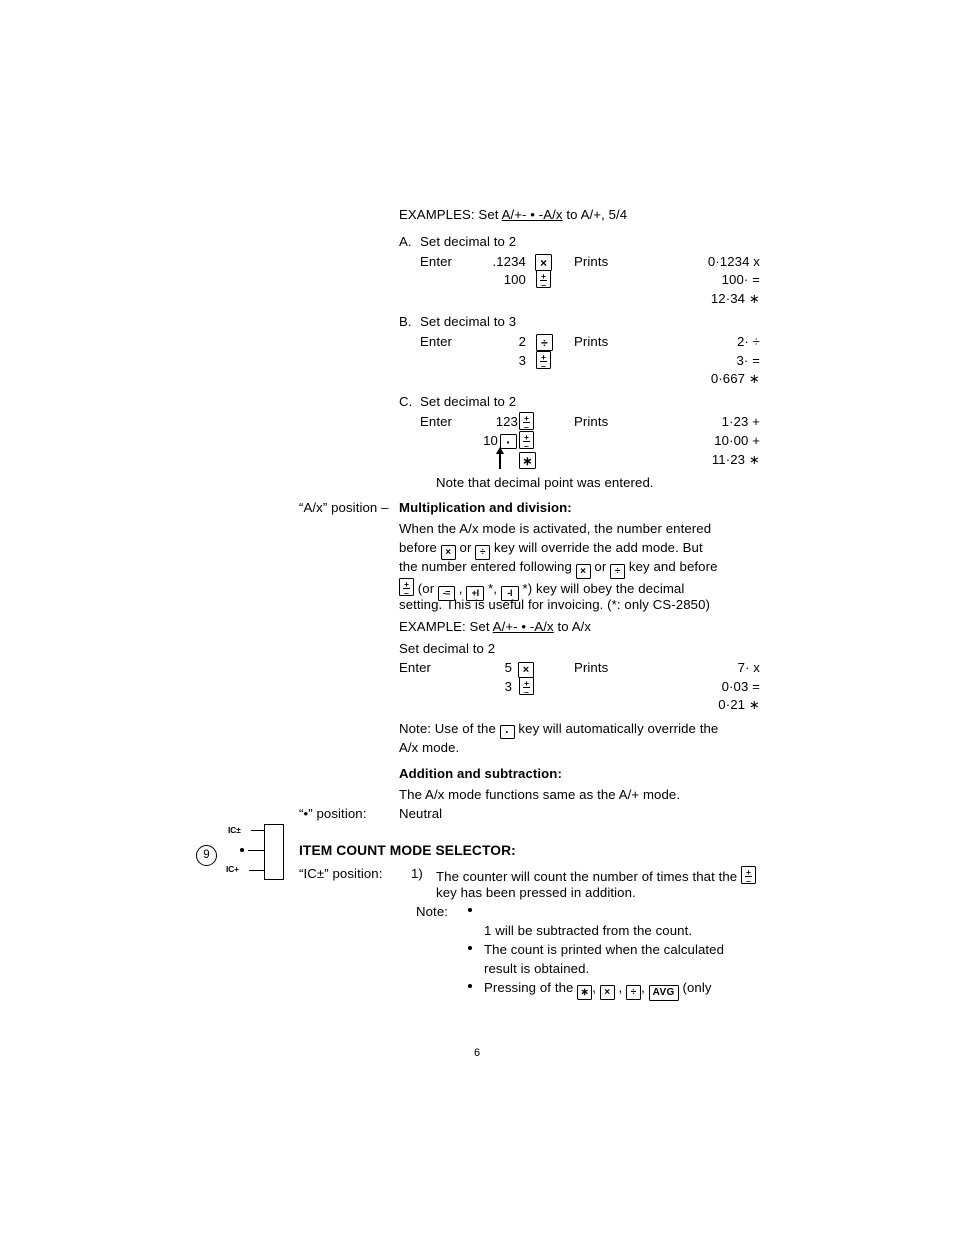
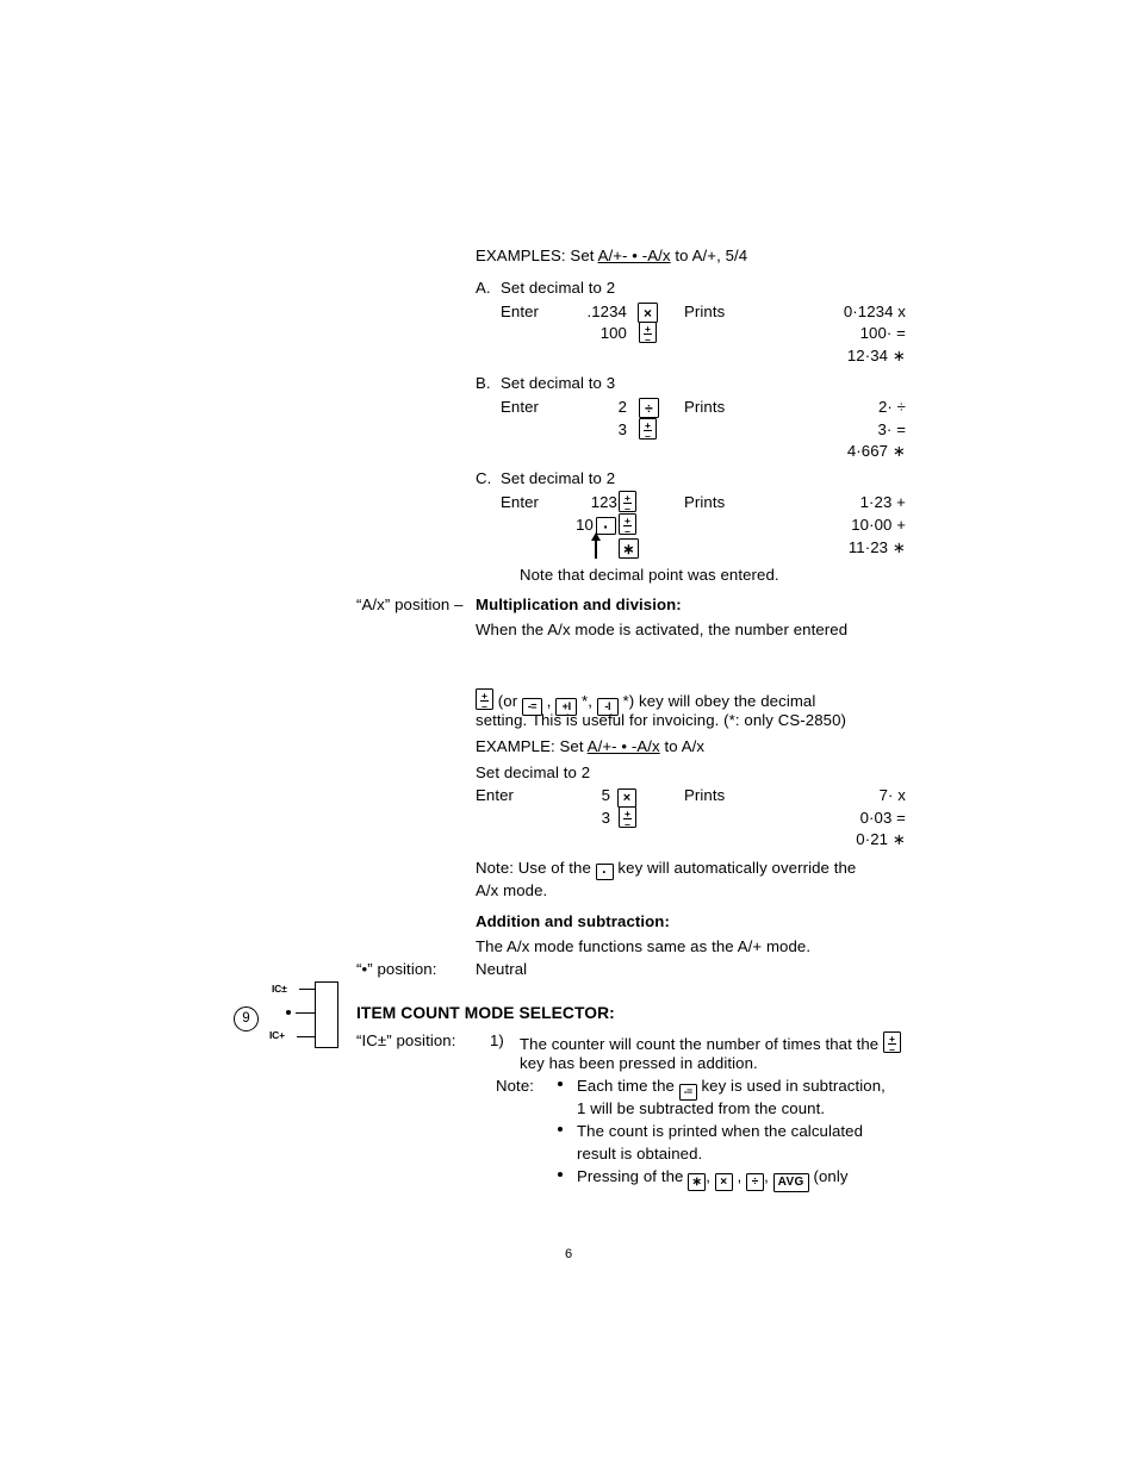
  EXAMPLES: Set A/+- • -A/x to A/+, 5/4
  A.
  Set decimal to 2
  Enter
  .1234
  ×
  100
  +
  –
  Prints
  0·1234 x
  100· =
  12·34 ∗
  B.
  Set decimal to 3
  Enter
  2
  ÷
  3
  +
  –
  Prints
  2· ÷
  3· =
- 0·667 ∗
+ 4·667 ∗
  C.
  Set decimal to 2
  Enter
  123
  +
  –
  10
  ·
  +
  –
  ∗
  Prints
  1·23 +
  10·00 +
  11·23 ∗
  Note that decimal point was entered.
  “A/x” position –
  Multiplication and division:
  When the A/x mode is activated, the number entered
- before × or ÷ key will override the add mode. But
- the number entered following × or ÷ key and before
  +
  –
  (or -= , +I *, -I *) key will obey the decimal
  setting. This is useful for invoicing. (*: only CS-2850)
  EXAMPLE: Set A/+- • -A/x to A/x
  Set decimal to 2
  Enter
  5
  ×
  3
  +
  –
  Prints
  7· x
  0·03 =
  0·21 ∗
  Note: Use of the · key will automatically override the
  A/x mode.
  Addition and subtraction:
  The A/x mode functions same as the A/+ mode.
  “•” position:
  Neutral
  9
  IC±
  IC+
  ITEM COUNT MODE SELECTOR:
  “IC±” position:
  1)
  The counter will count the number of times that the
  +
  –
  key has been pressed in addition.
  Note:
+ Each time the -= key is used in subtraction,
  1 will be subtracted from the count.
  The count is printed when the calculated
  result is obtained.
  Pressing of the ∗ , × , ÷ , AVG (only
  6
